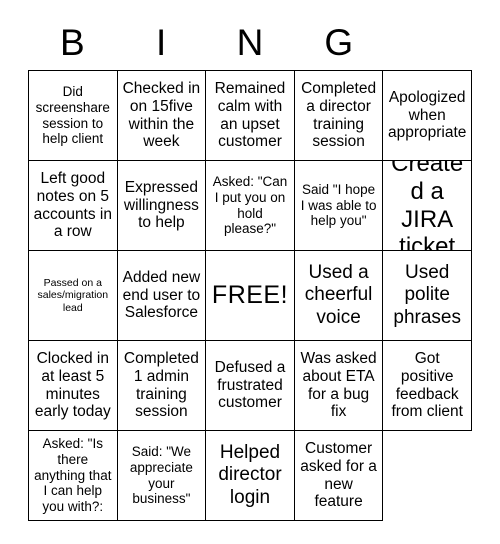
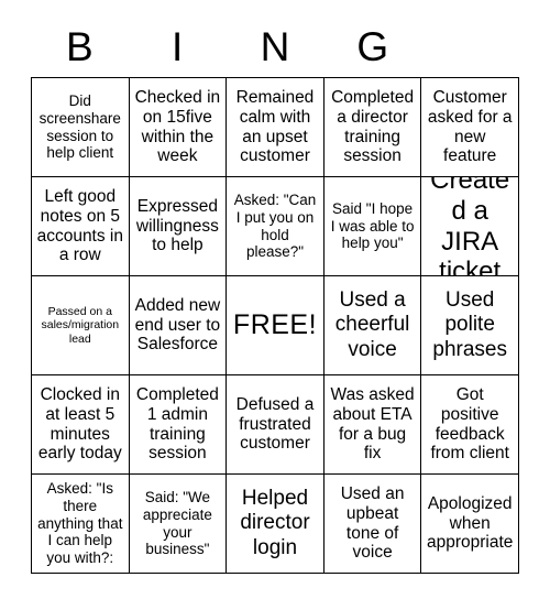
  B
  I
  N
  G
  Did screenshare session to help client
  Checked in on 15five within the week
  Remained calm with an upset customer
  Completed a director training session
- Apologized when appropriate
+ Customer asked for a new feature
  Left good notes on 5 accounts in a row
  Expressed willingness to help
  Asked: "Can I put you on hold please?"
  Said "I hope I was able to help you"
  Created a JIRA ticket
  Passed on a sales/migration lead
  Added new end user to Salesforce
  FREE!
  Used a cheerful voice
  Used polite phrases
  Clocked in at least 5 minutes early today
  Completed 1 admin training session
  Defused a frustrated customer
  Was asked about ETA for a bug fix
  Got positive feedback from client
  Asked: "Is there anything that I can help you with?:
  Said: "We appreciate your business"
  Helped director login
+ Used an upbeat tone of voice
- Customer asked for a new feature
+ Apologized when appropriate
